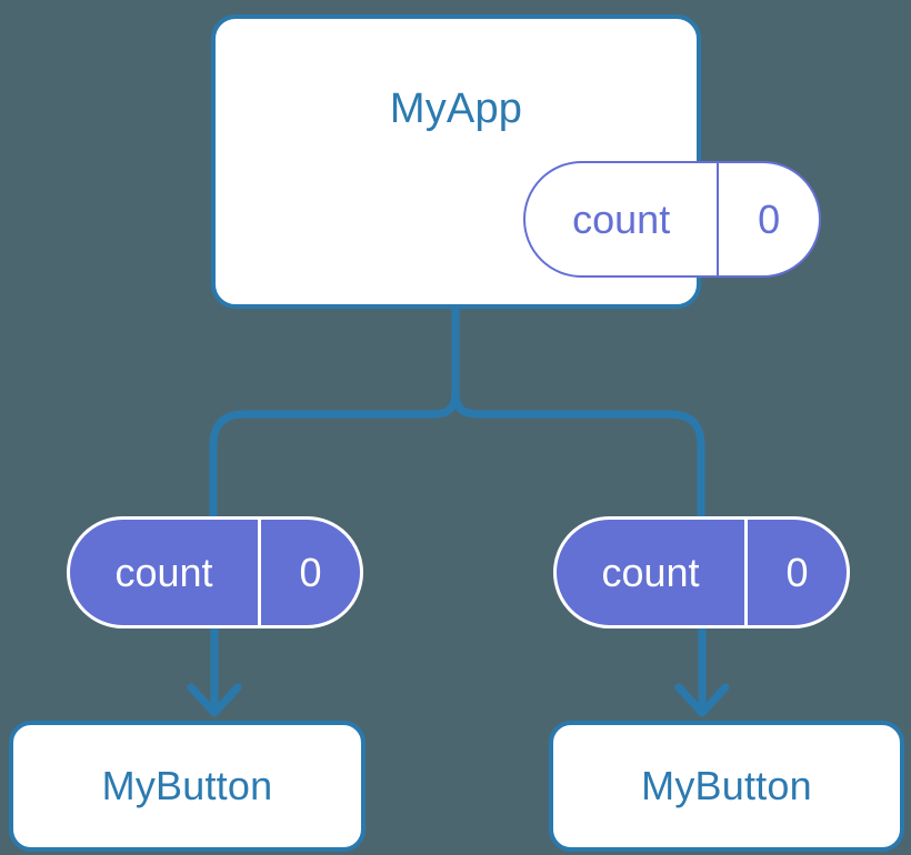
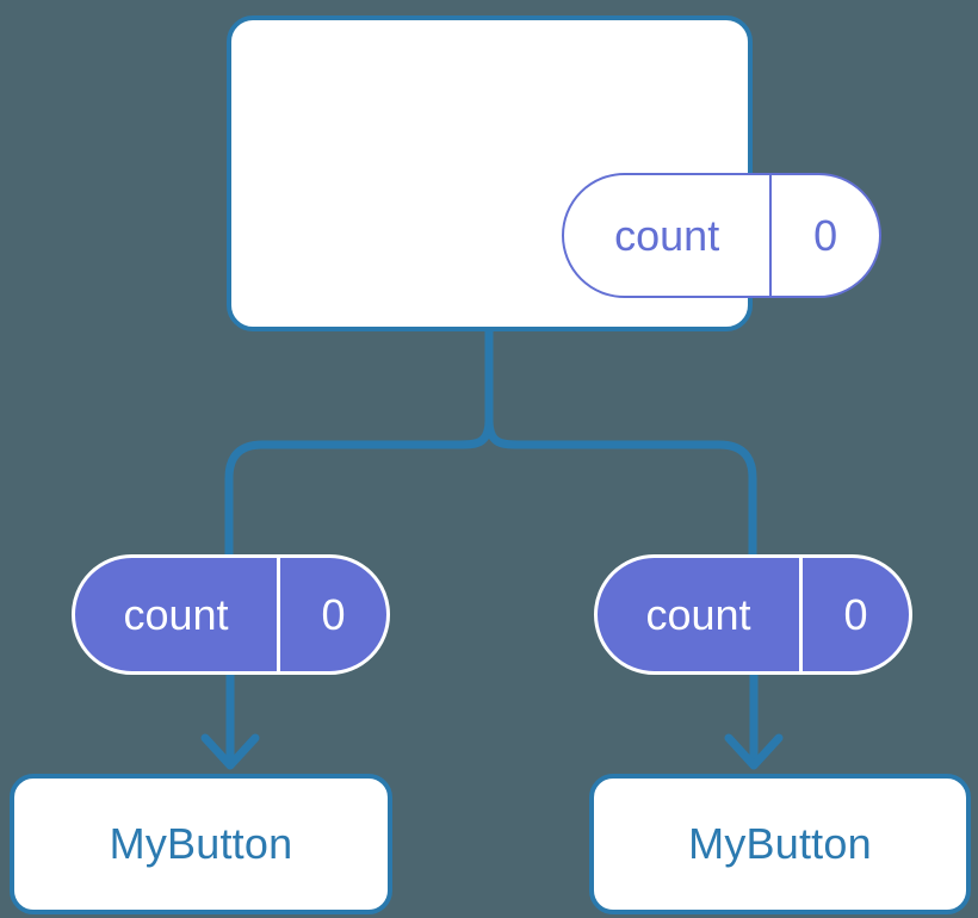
- MyApp
  count
  0
  count
  0
  count
  0
  MyButton
  MyButton
